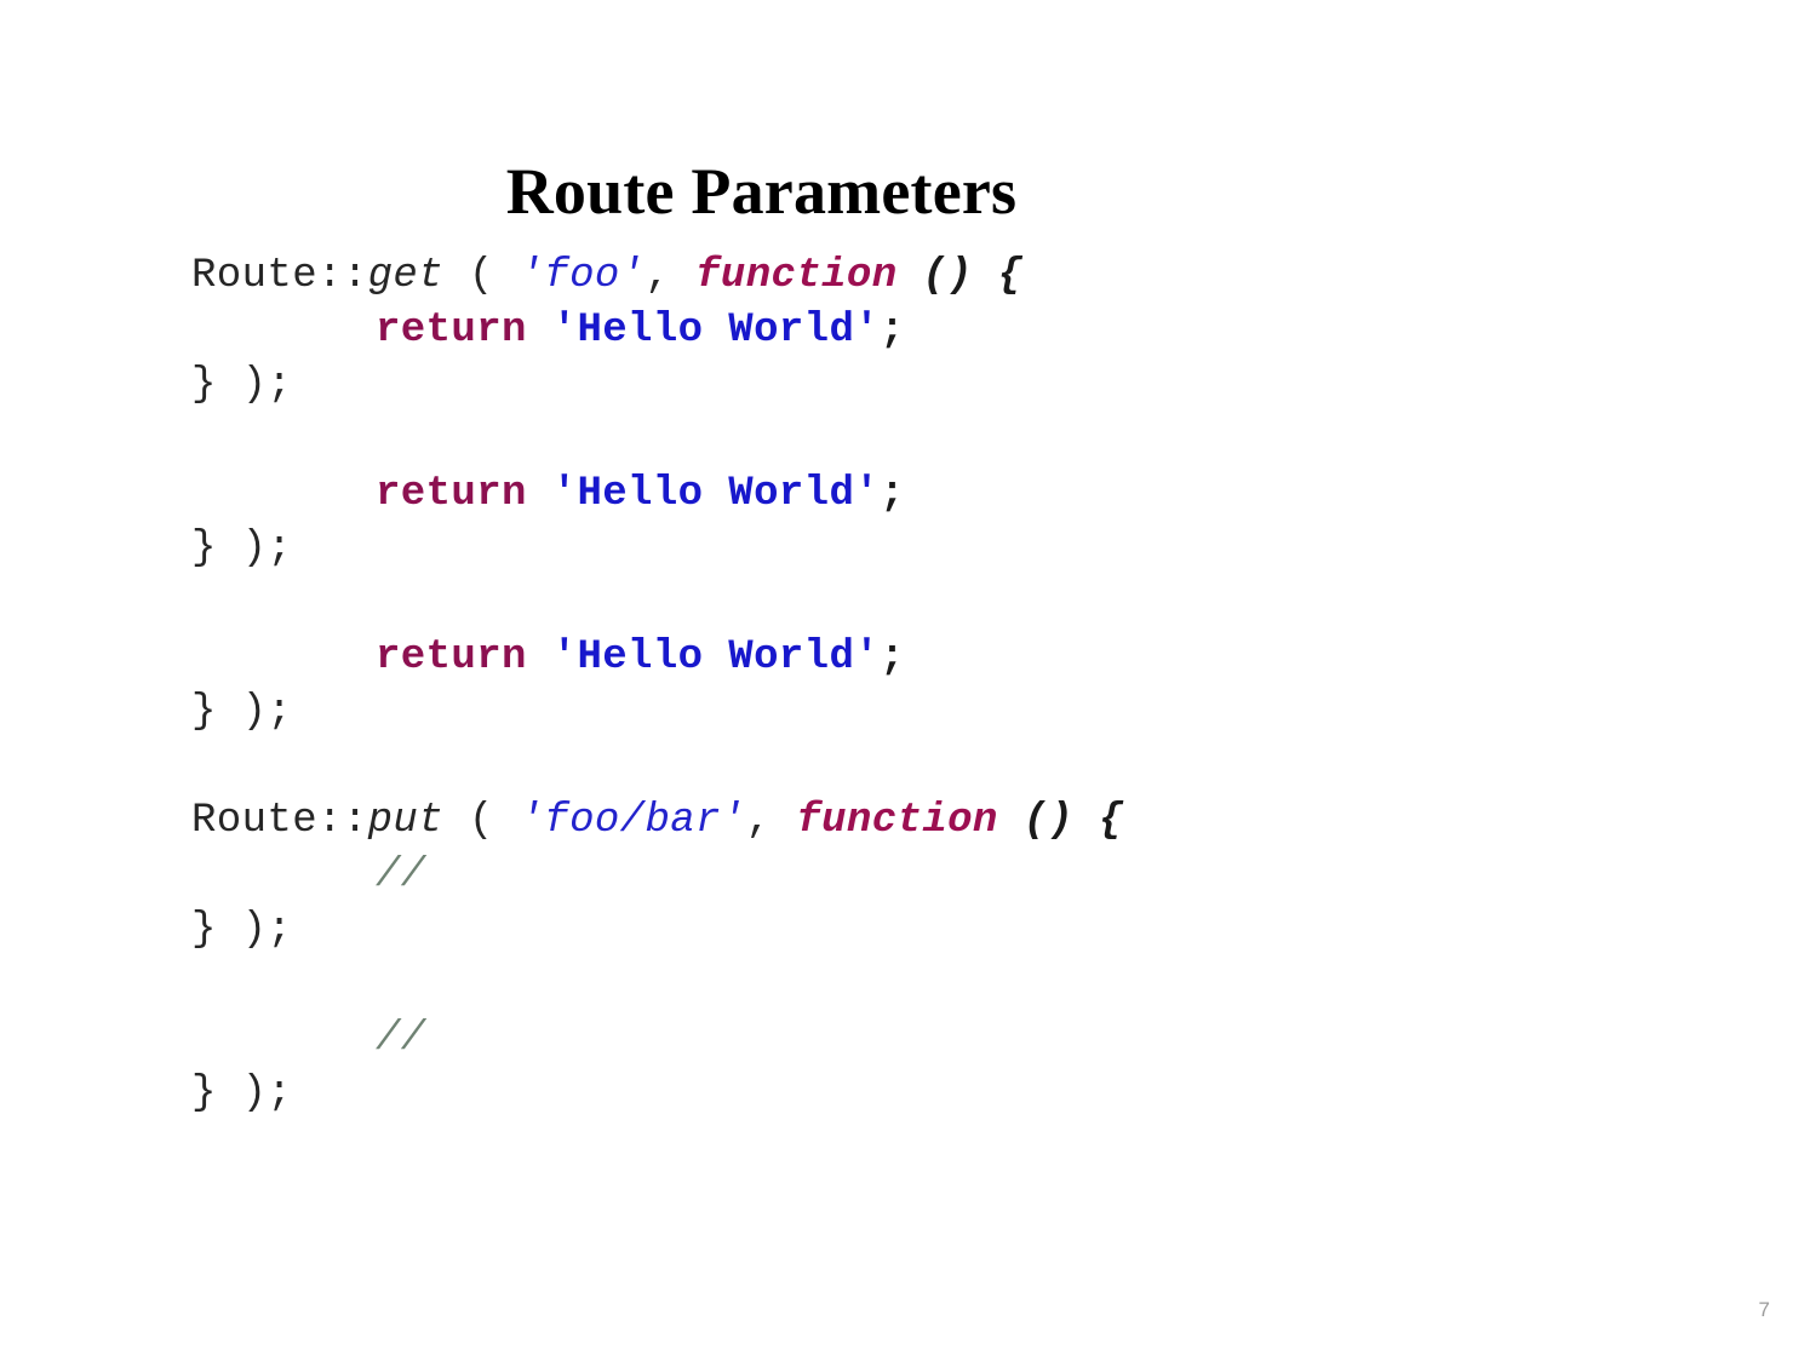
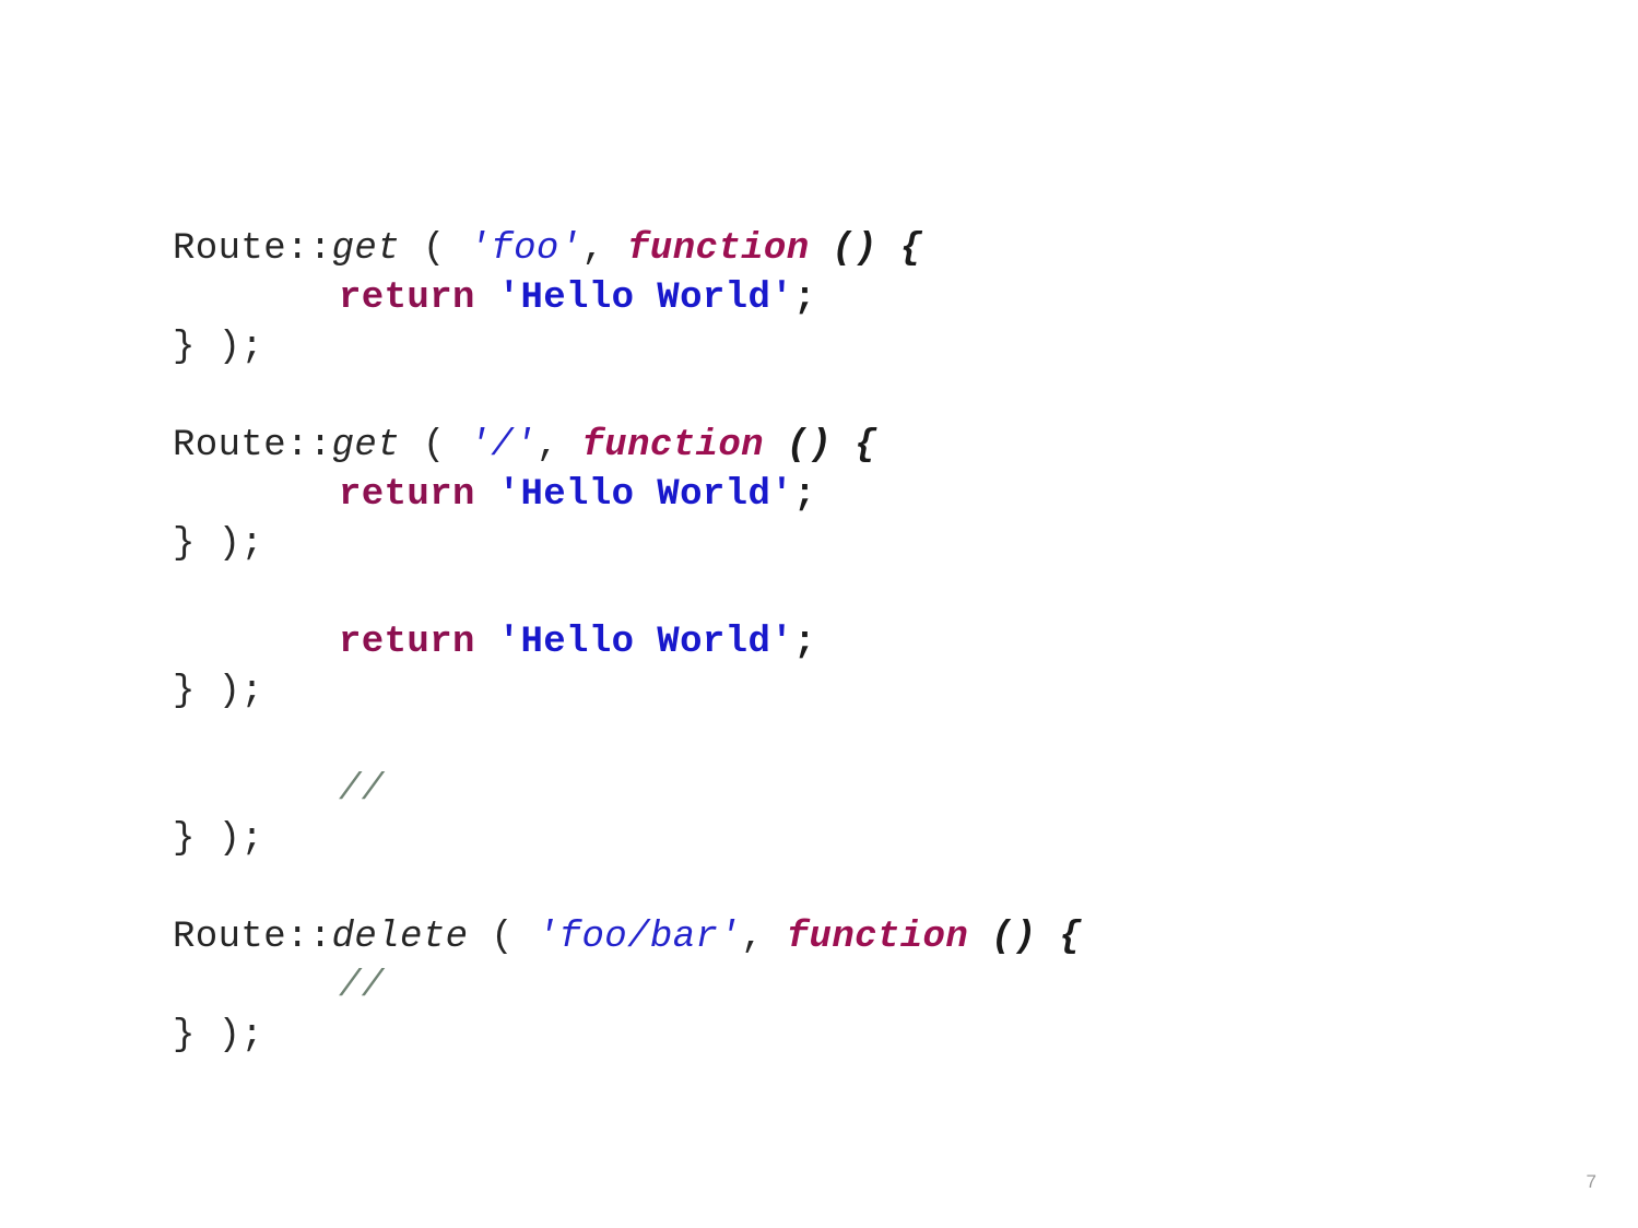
- Route Parameters
  Route::get ( 'foo', function () {
  return 'Hello World';
  } );
+ Route::get ( '/', function () {
  return 'Hello World';
  } );
  return 'Hello World';
  } );
- Route::put ( 'foo/bar', function () {
  //
  } );
+ Route::delete ( 'foo/bar', function () {
  //
  } );
  7
